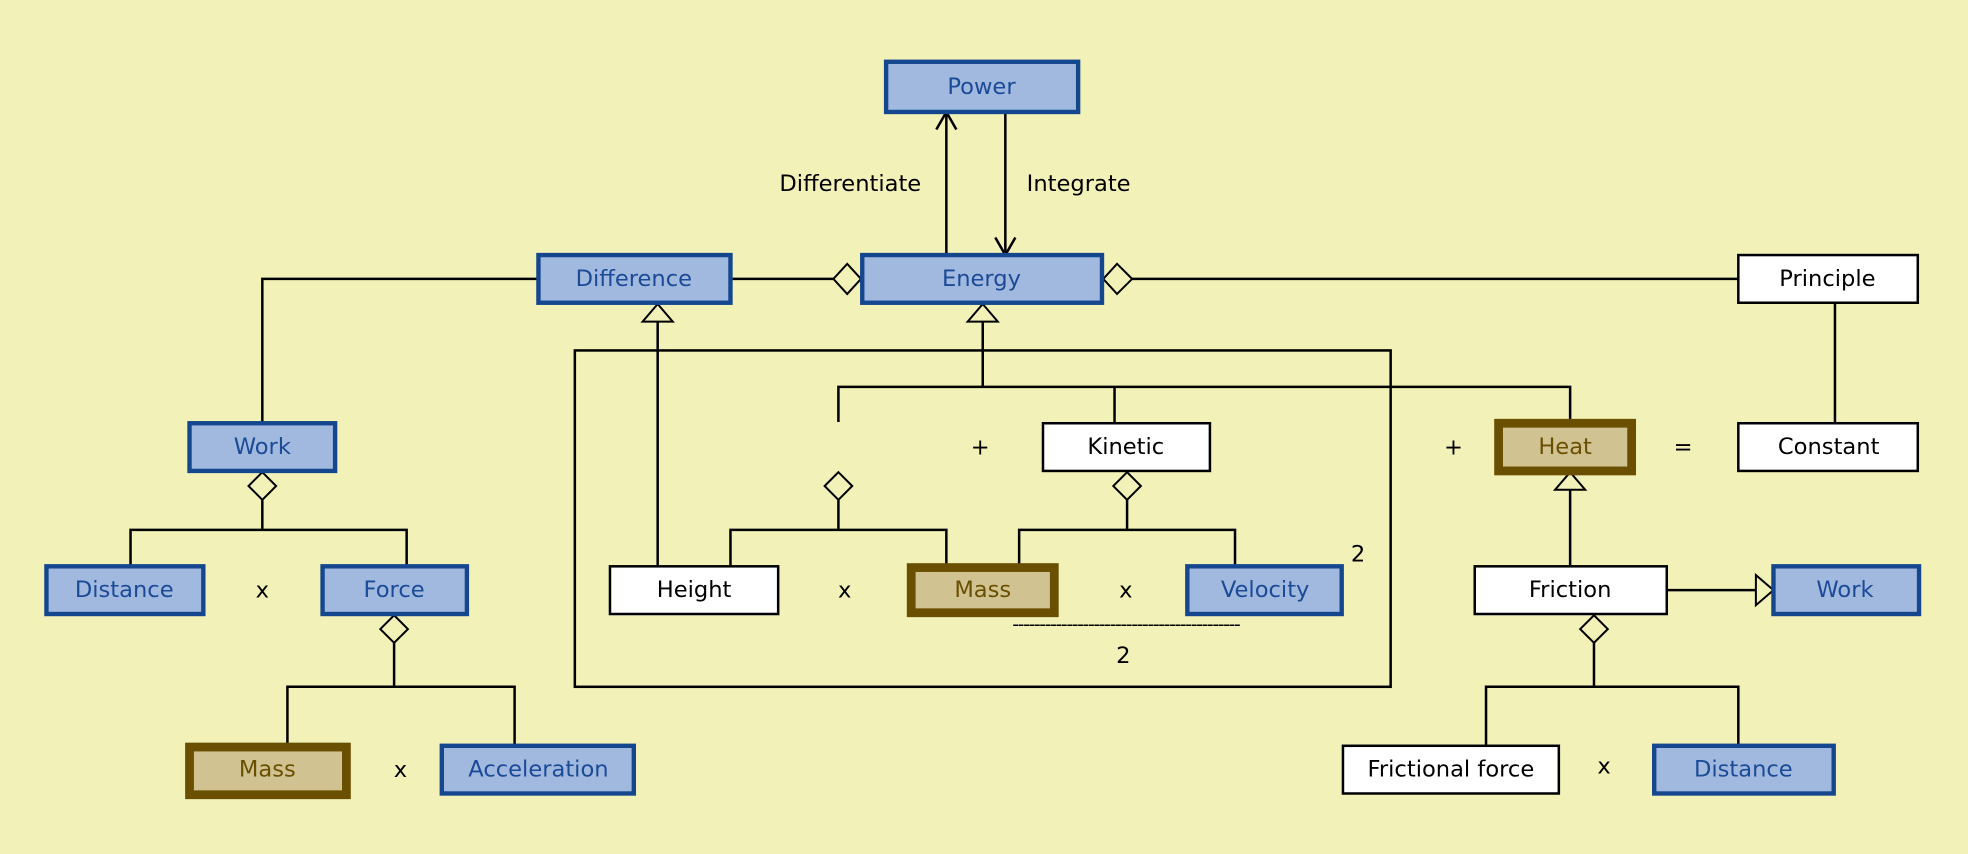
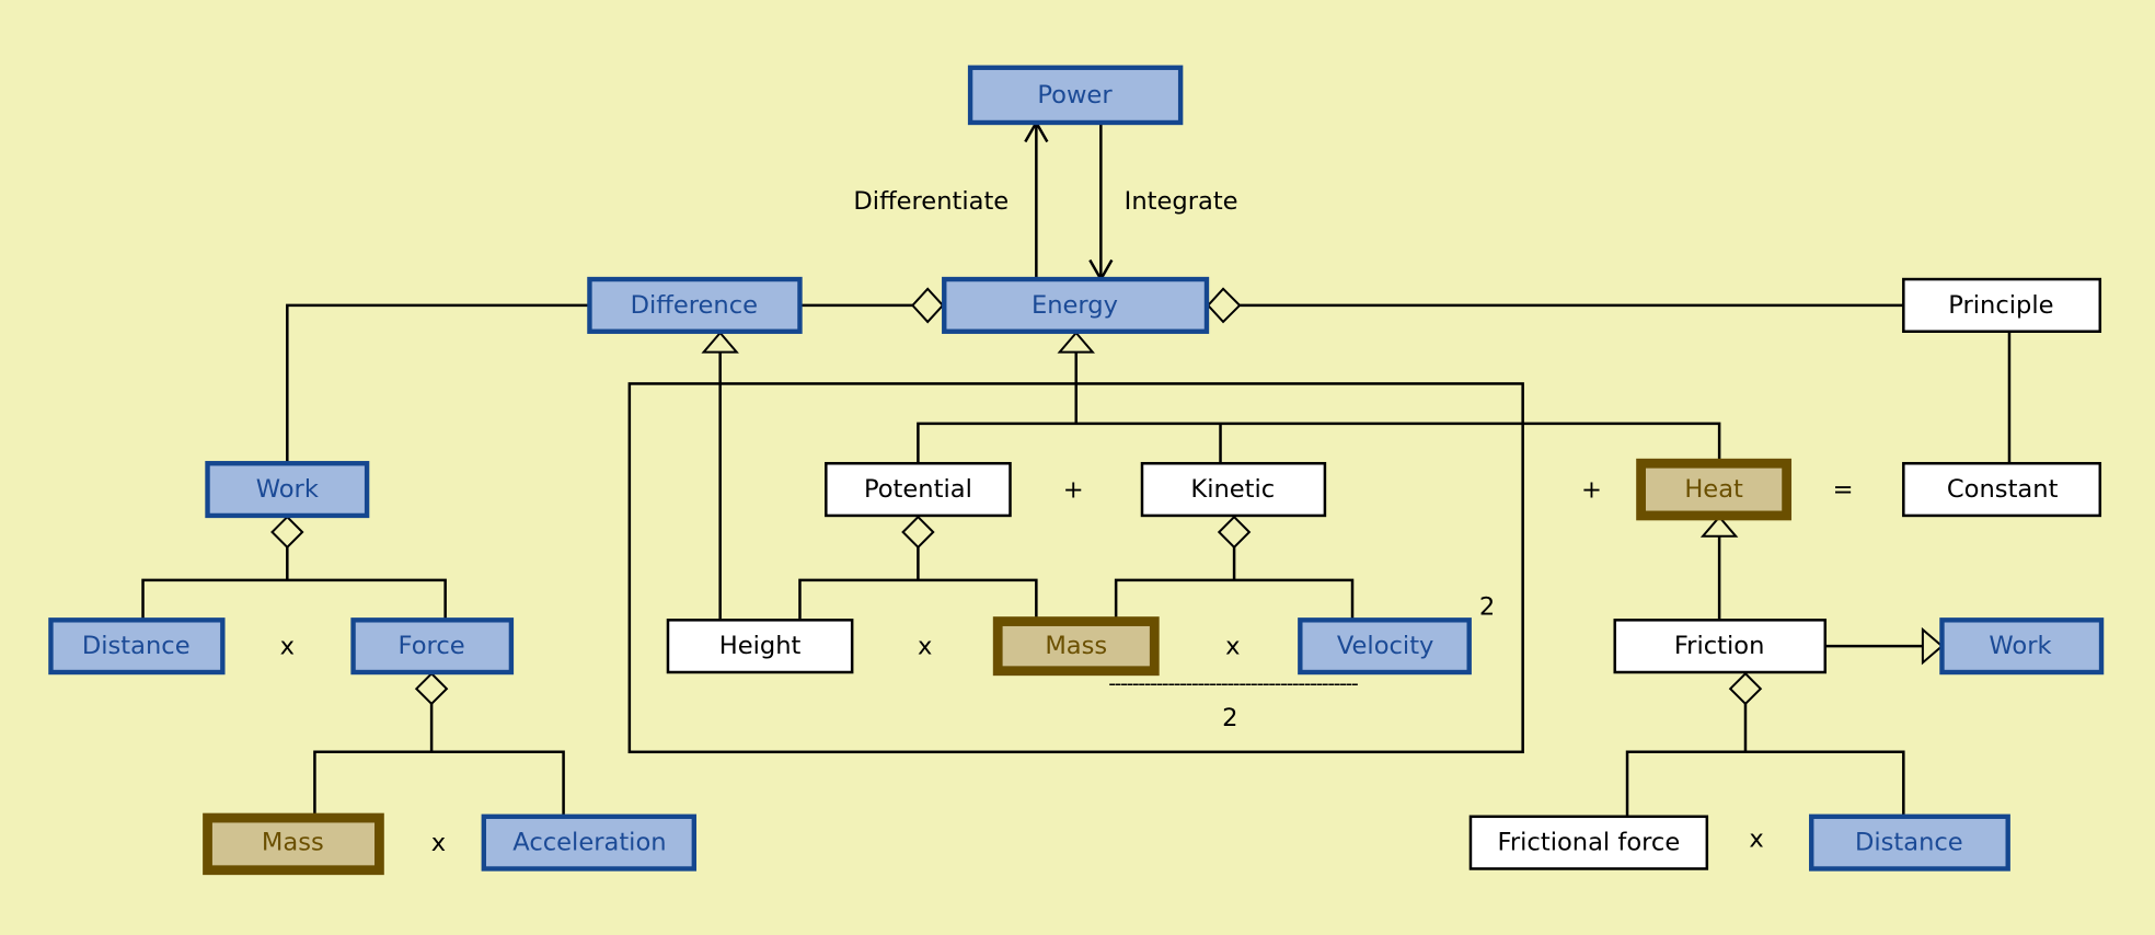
  Power
  Energy
  Difference
  Principle
  Work
  Distance
  Force
  Mass
  Acceleration
+ Potential
  Kinetic
  Height
  Mass
  Velocity
  Heat
  Constant
  Friction
  Work
  Frictional force
  Distance
  Differentiate
  Integrate
  x
  x
  +
  x
  x
  2
  ------------------------------------------
  2
  +
  =
  x
